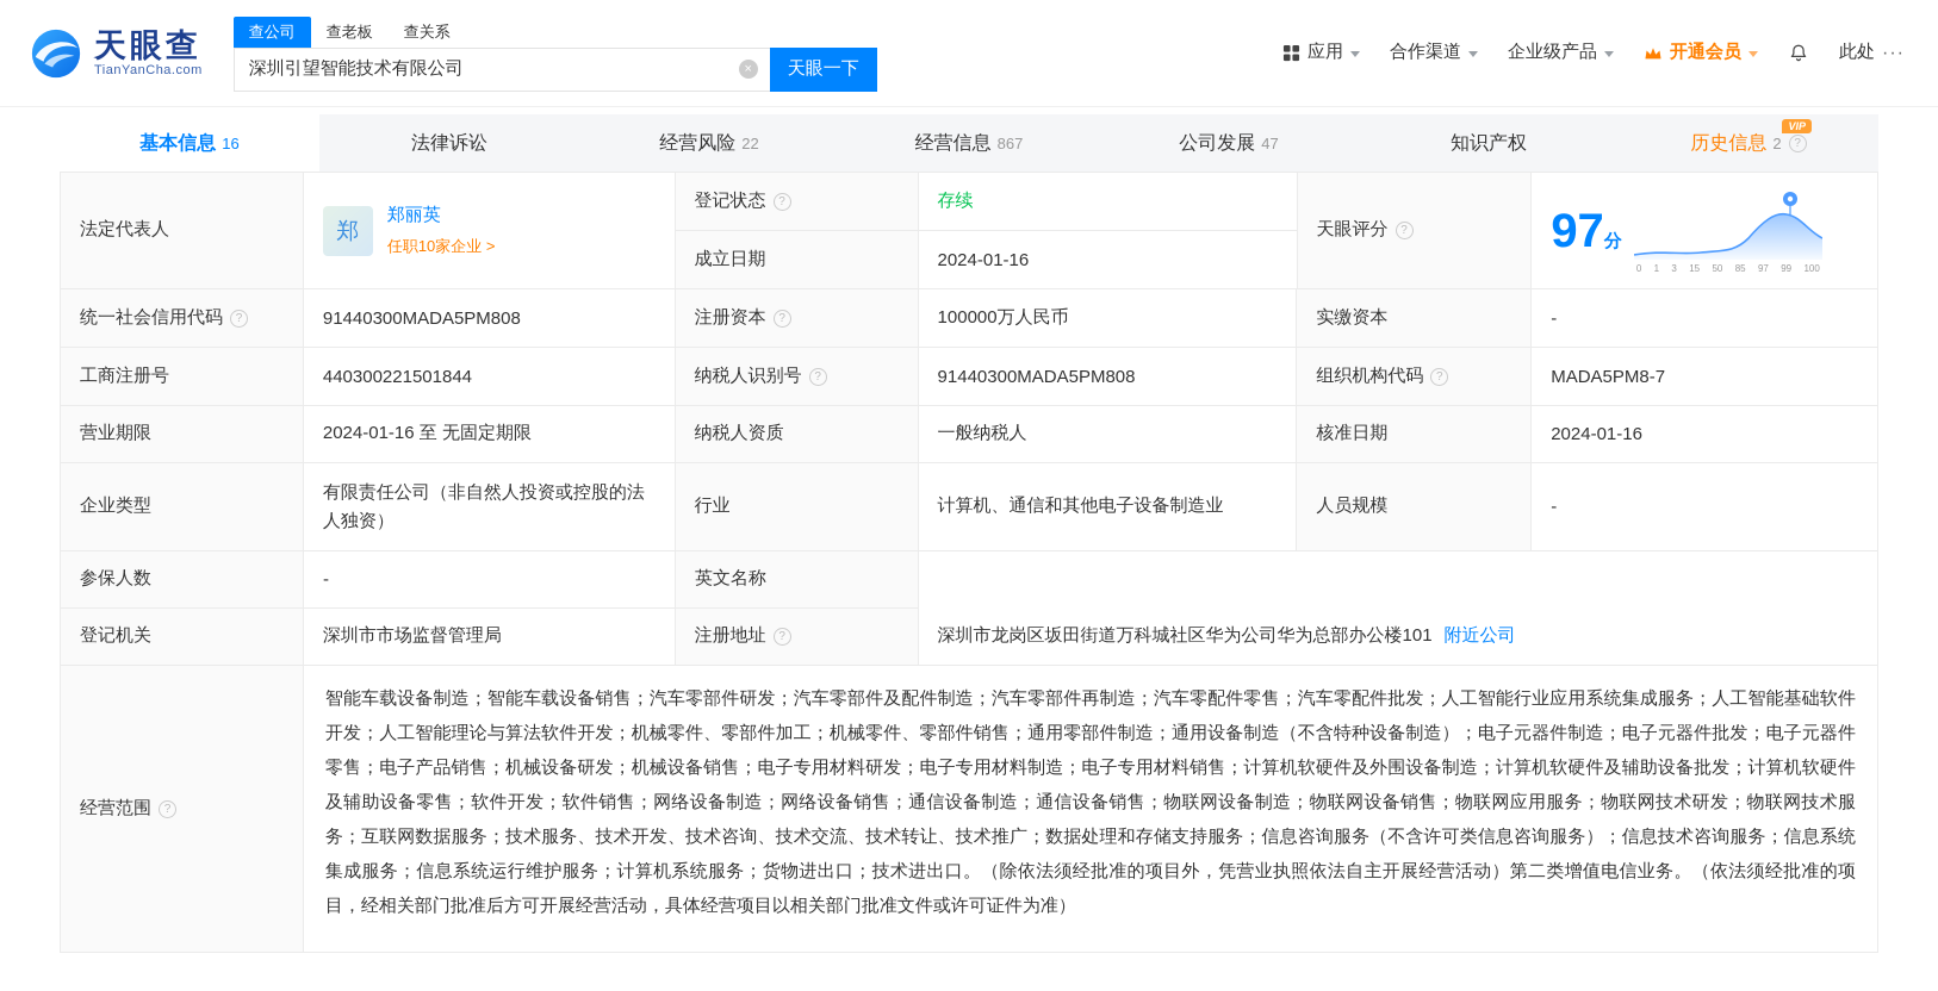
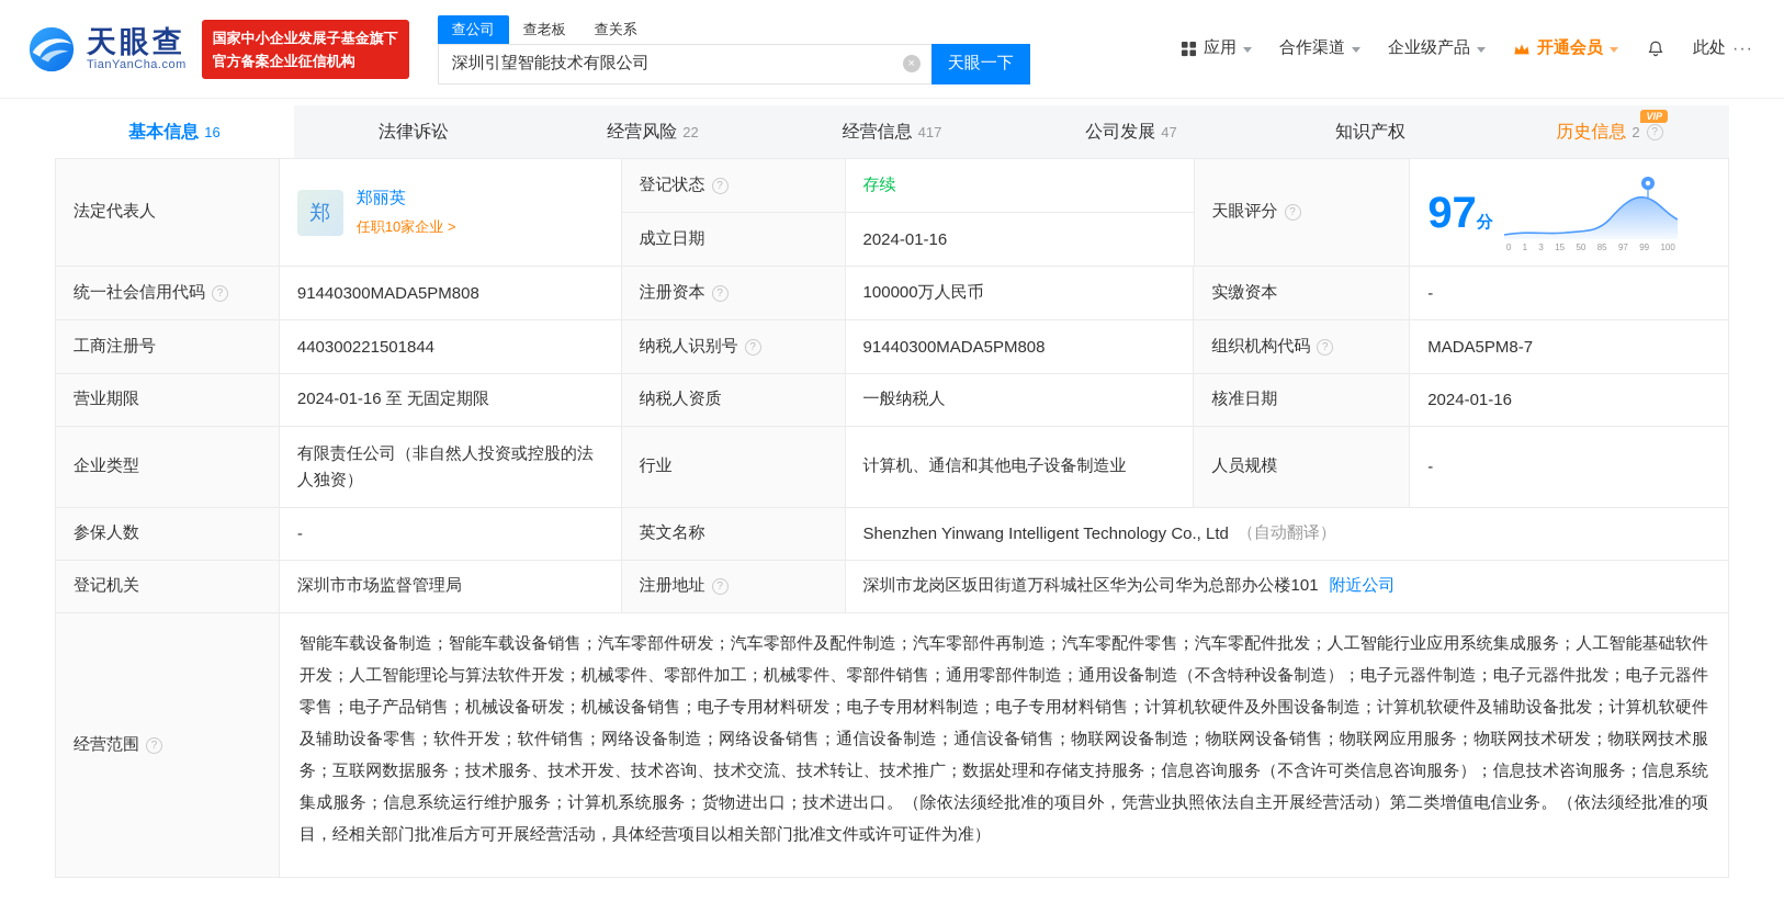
  天眼查
  TianYanCha.com
+ 国家中小企业发展子基金旗下
+ 官方备案企业征信机构
  查公司
  查老板
  查关系
  深圳引望智能技术有限公司
  ×
  天眼一下
  应用
  合作渠道
  企业级产品
  开通会员
  此处
  ···
  基本信息
  16
  法律诉讼
  经营风险
  22
  经营信息
- 867
+ 417
  公司发展
  47
  知识产权
  VIP
  历史信息
  2
  法定代表人
  郑
  郑丽英
  任职10家企业 >
  登记状态
  存续
  成立日期
  2024-01-16
  天眼评分
  97分
  0
  1
  3
  15
  50
  85
  97
  99
  100
  统一社会信用代码
  91440300MADA5PM808
  注册资本
  100000万人民币
  实缴资本
  -
  工商注册号
  440300221501844
  纳税人识别号
  91440300MADA5PM808
  组织机构代码
  MADA5PM8-7
  营业期限
  2024-01-16 至 无固定期限
  纳税人资质
  一般纳税人
  核准日期
  2024-01-16
  企业类型
  有限责任公司（非自然人投资或控股的法人独资）
  行业
  计算机、通信和其他电子设备制造业
  人员规模
  -
  参保人数
  -
  英文名称
+ Shenzhen Yinwang Intelligent Technology Co., Ltd
+ （自动翻译）
  登记机关
  深圳市市场监督管理局
  注册地址
  深圳市龙岗区坂田街道万科城社区华为公司华为总部办公楼101
  附近公司
  经营范围
  智能车载设备制造；智能车载设备销售；汽车零部件研发；汽车零部件及配件制造；汽车零部件再制造；汽车零配件零售；汽车零配件批发；人工智能行业应用系统集成服务；人工智能基础软件开发；人工智能理论与算法软件开发；机械零件、零部件加工；机械零件、零部件销售；通用零部件制造；通用设备制造（不含特种设备制造）；电子元器件制造；电子元器件批发；电子元器件零售；电子产品销售；机械设备研发；机械设备销售；电子专用材料研发；电子专用材料制造；电子专用材料销售；计算机软硬件及外围设备制造；计算机软硬件及辅助设备批发；计算机软硬件及辅助设备零售；软件开发；软件销售；网络设备制造；网络设备销售；通信设备制造；通信设备销售；物联网设备制造；物联网设备销售；物联网应用服务；物联网技术研发；物联网技术服务；互联网数据服务；技术服务、技术开发、技术咨询、技术交流、技术转让、技术推广；数据处理和存储支持服务；信息咨询服务（不含许可类信息咨询服务）；信息技术咨询服务；信息系统集成服务；信息系统运行维护服务；计算机系统服务；货物进出口；技术进出口。（除依法须经批准的项目外，凭营业执照依法自主开展经营活动）第二类增值电信业务。（依法须经批准的项目，经相关部门批准后方可开展经营活动，具体经营项目以相关部门批准文件或许可证件为准）
